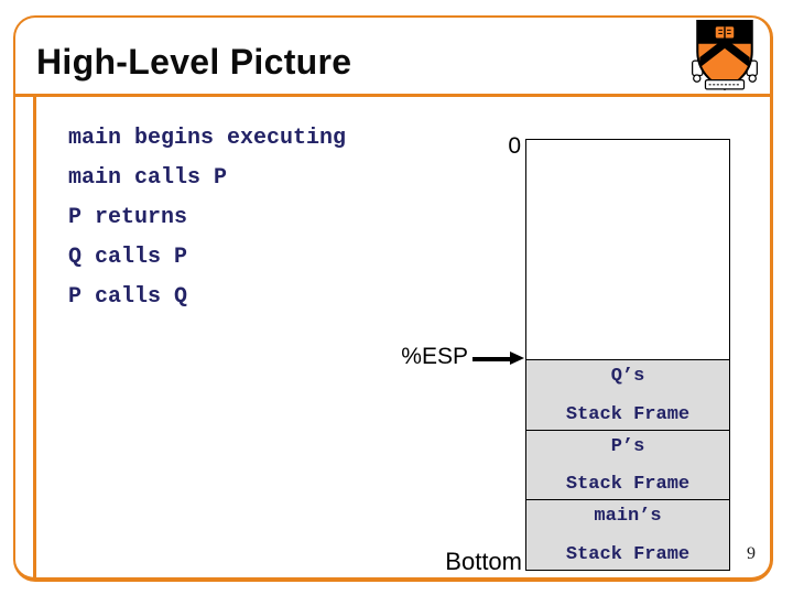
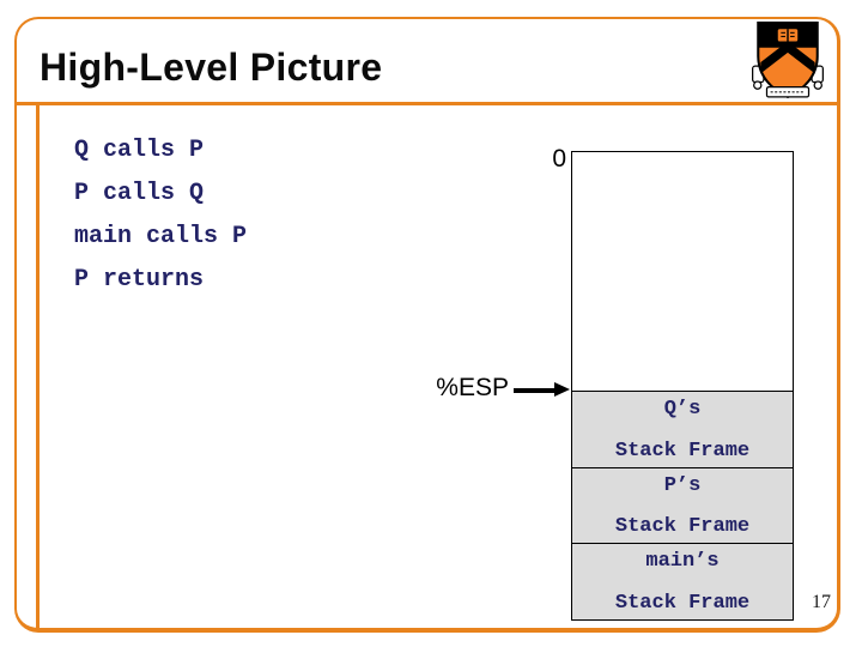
  High-Level Picture
- main begins executing
- main calls P
+ Q calls P
- P returns
+ P calls Q
- Q calls P
+ main calls P
- P calls Q
+ P returns
  0
  Q’s
  Stack Frame
  P’s
  Stack Frame
  main’s
  Stack Frame
  %ESP
- Bottom
- 9
+ 17
